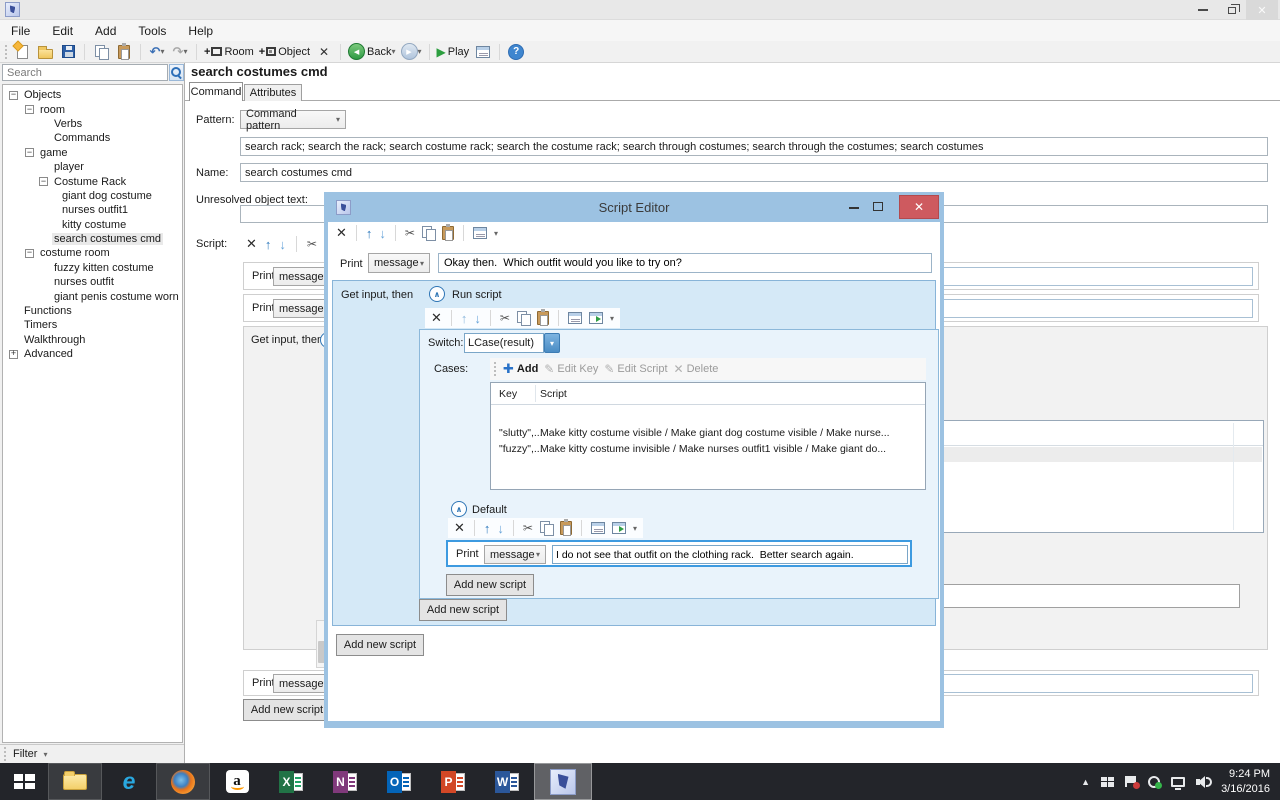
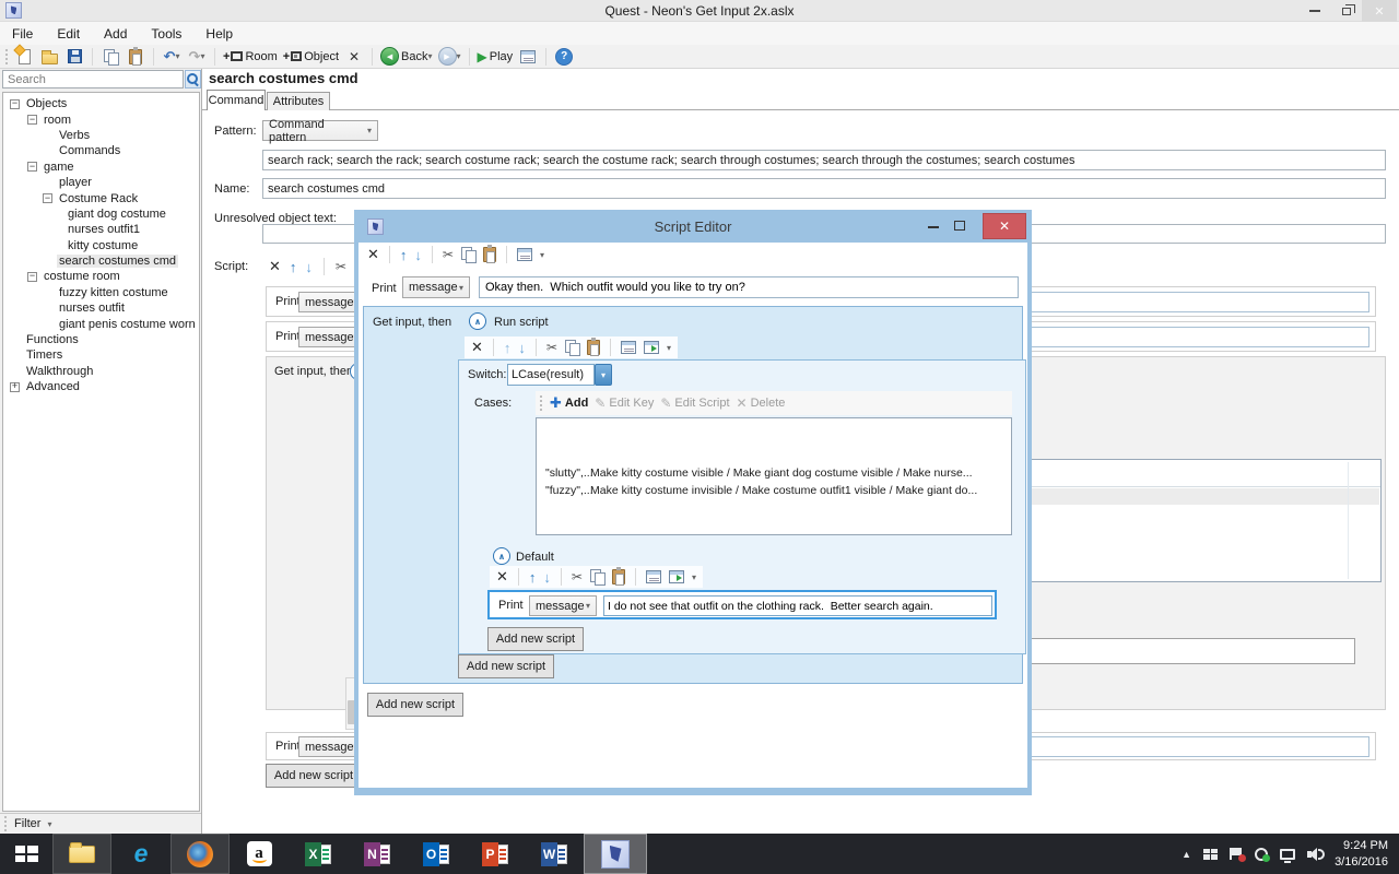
+ Quest - Neon's Get Input 2x.aslx
  ✕
  File
  Edit
  Add
  Tools
  Help
  ↶
  ▾
  ↷
  ▾
  +
  Room
  +
  Object
  ✕
  Back
  ▾
  ▾
  ▶
  Play
  ?
  Search
  Objects
  room
  Verbs
  Commands
  game
  player
  Costume Rack
  giant dog costume
  nurses outfit1
  kitty costume
  search costumes cmd
  costume room
  fuzzy kitten costume
  nurses outfit
  giant penis costume worn
  Functions
  Timers
  Walkthrough
  Advanced
  Filter
  ▾
  search costumes cmd
  Command
  Attributes
  Pattern:
  Command pattern
  ▾
  search rack; search the rack; search costume rack; search the costume rack; search through costumes; search through the costumes; search costumes
  Name:
  search costumes cmd
  Unresolved object text:
  Script:
  ✕
  ↑
  ↓
  ✂
  Prin
  message
  Prin
  message
  Get input, the
  Prin
  message
  Add new script
  Script Editor
  ✕
  ✕
  ↑
  ↓
  ✂
  ▾
  Print
  message
  ▾
  Okay then. Which outfit would you like to try on?
  Get input, then
  ∧
  Run script
  ✕
  ↑
  ↓
  ✂
  ▾
  Switch:
  LCase(result)
  ▾
  Cases:
  ✚
  Add
  ✎
  Edit Key
  ✎
  Edit Script
  ✕
  Delete
- Key
- Script
  "slutty",...
  Make kitty costume visible / Make giant dog costume visible / Make nurse...
  "fuzzy",...
- Make kitty costume invisible / Make nurses outfit1 visible / Make giant do...
+ Make kitty costume invisible / Make costume outfit1 visible / Make giant do...
  ∧
  Default
  ✕
  ↑
  ↓
  ✂
  ▾
  Print
  message
  ▾
  I do not see that outfit on the clothing rack. Better search again.
  Add new script
  Add new script
  Add new script
  e
  a
  X
  N
  O
  P
  W
  ▲
  9:24 PM
  3/16/2016
